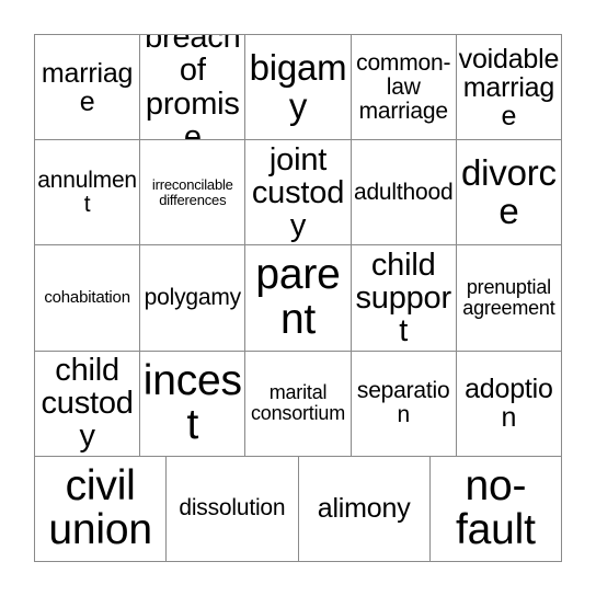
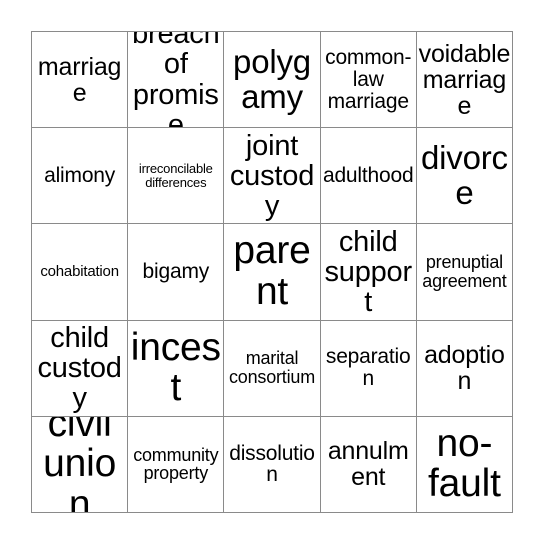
  marriage
  breach of promise
- bigamy
+ polygamy
  common-law marriage
  voidable marriage
- annulment
+ alimony
  irreconcilable differences
  joint custody
  adulthood
  divorce
  cohabitation
- polygamy
+ bigamy
  parent
  child support
  prenuptial agreement
  child custody
  incest
  marital consortium
  separation
  adoption
  civil union
+ community property
  dissolution
- alimony
+ annulment
  no-fault
